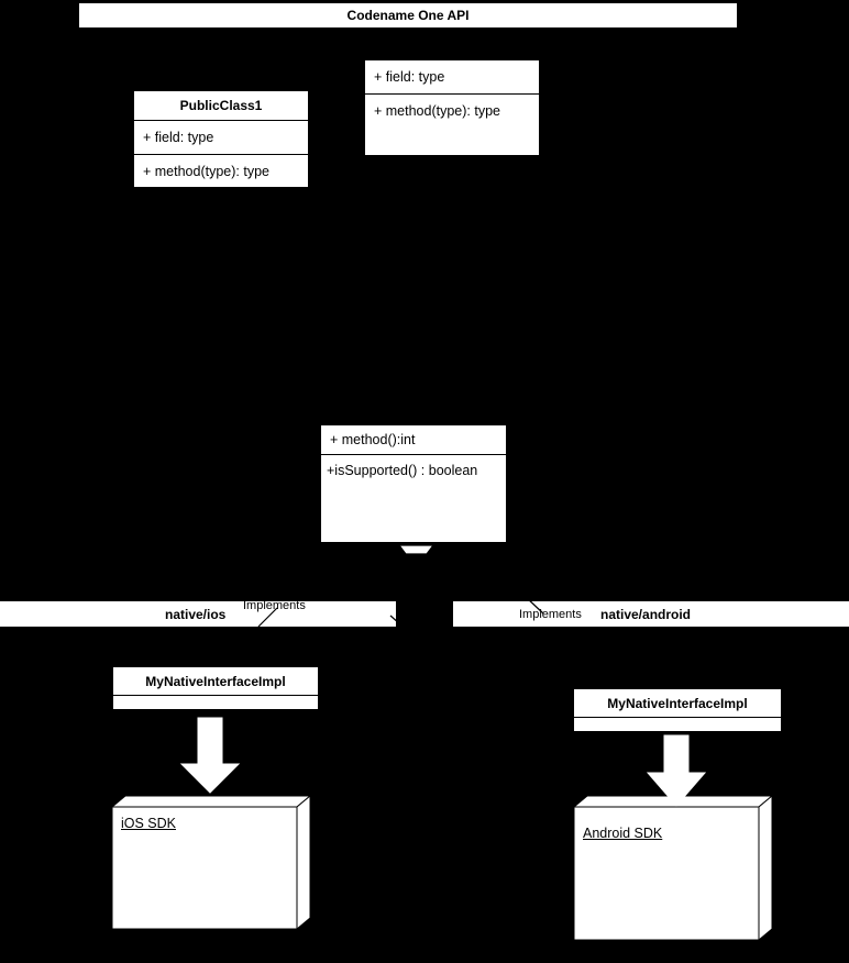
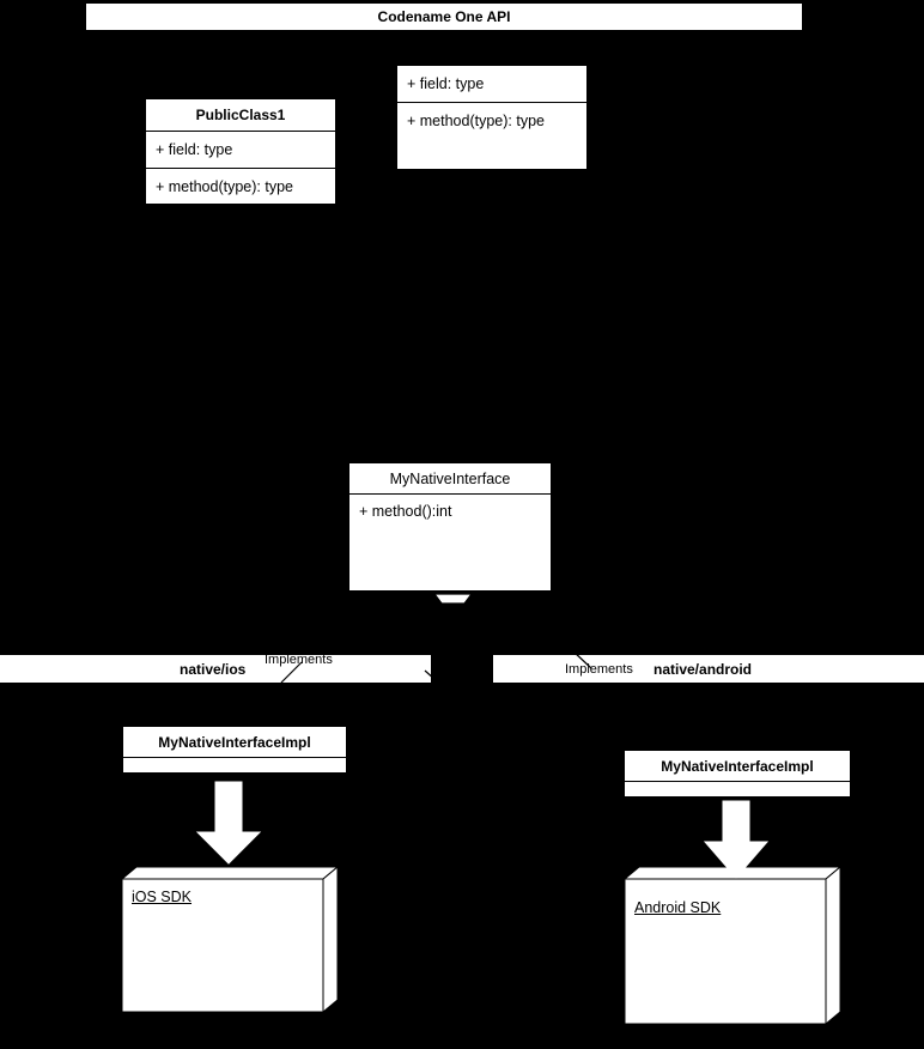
  Codename One API
  PublicClass1
  + field: type
  + method(type): type
  + field: type
  + method(type): type
+ MyNativeInterface
  + method():int
- +isSupported() : boolean
  native/ios
  native/android
  Implements
  Implements
  MyNativeInterfaceImpl
  MyNativeInterfaceImpl
  iOS SDK
  Android SDK
